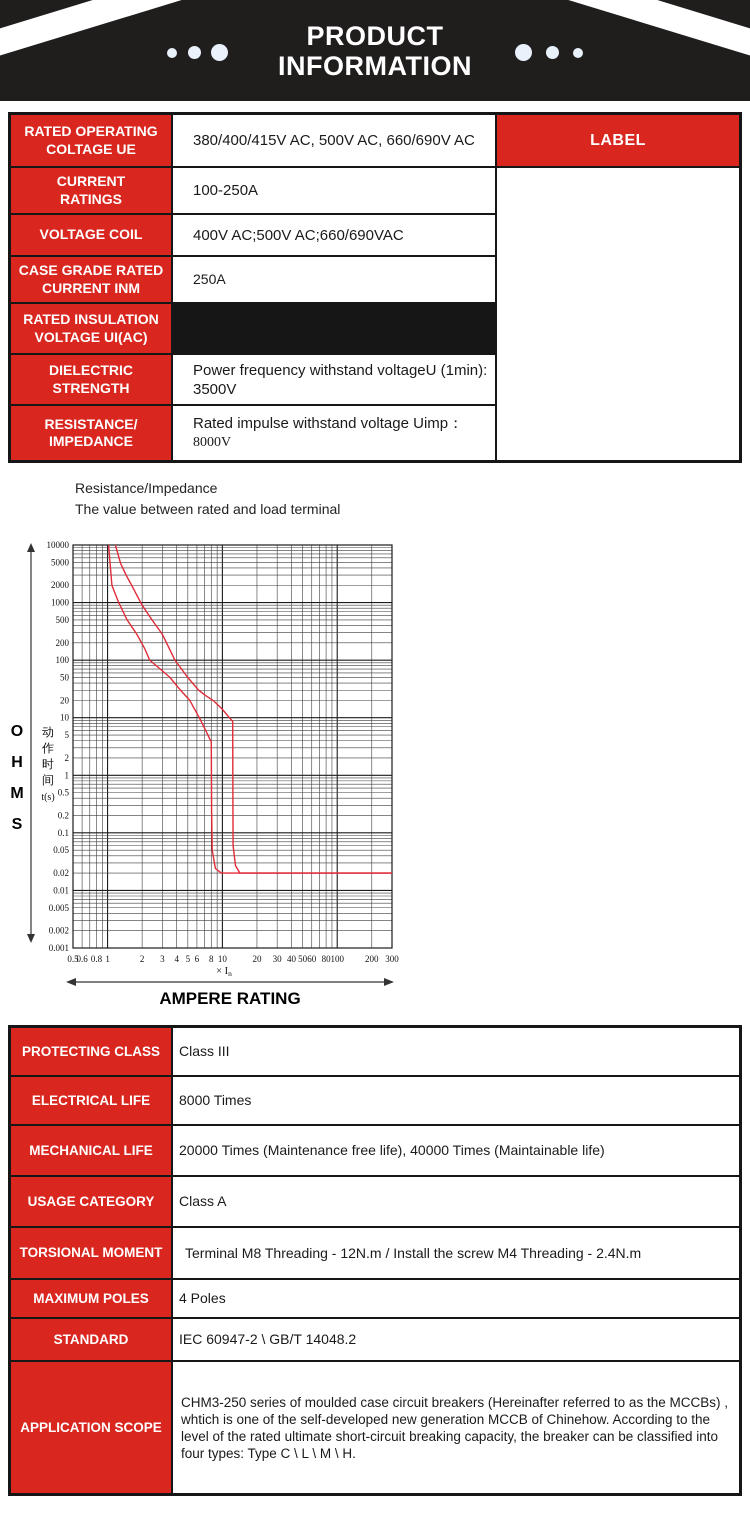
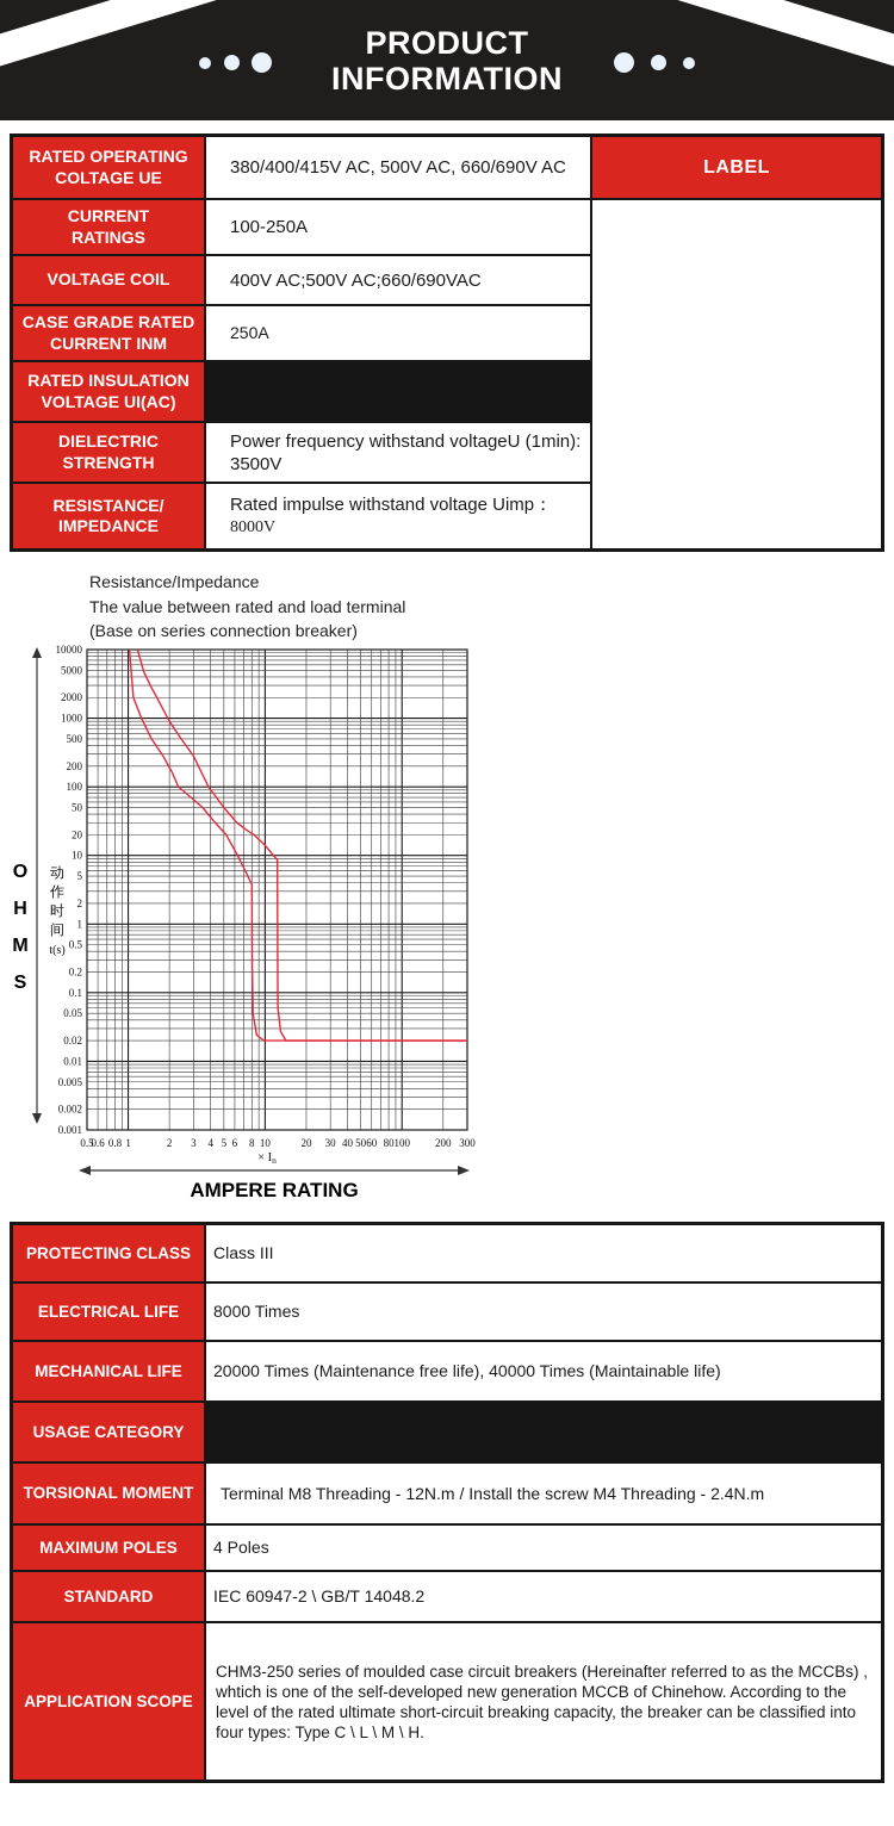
  PRODUCT
  INFORMATION
  RATED OPERATING
  COLTAGE UE
  380/400/415V AC, 500V AC, 660/690V AC
  LABEL
  CURRENT
  RATINGS
  100-250A
  VOLTAGE COIL
  400V AC;500V AC;660/690VAC
  CASE GRADE RATED
  CURRENT INM
  250A
  RATED INSULATION
  VOLTAGE UI(AC)
  DIELECTRIC
  STRENGTH
  Power frequency withstand voltageU (1min):
  3500V
  RESISTANCE/
  IMPEDANCE
  Rated impulse withstand voltage Uimp：
  8000V
  Resistance/Impedance
  The value between rated and load terminal
+ (Base on series connection breaker)
  10000
  5000
  2000
  1000
  500
  200
  100
  50
  20
  10
  5
  2
  1
  0.5
  0.2
  0.1
  0.05
  0.02
  0.01
  0.005
  0.002
  0.001
  0.5
  0.6
  0.8
  1
  2
  3
  4
  5
  6
  8
  10
  20
  30
  40
  50
  60
  80
  100
  200
  300
  O
  H
  M
  S
  动
  作
  时
  间
  t(s)
  × In
  AMPERE RATING
  PROTECTING CLASS
  Class III
  ELECTRICAL LIFE
  8000 Times
  MECHANICAL LIFE
  20000 Times (Maintenance free life), 40000 Times (Maintainable life)
  USAGE CATEGORY
- Class A
  TORSIONAL MOMENT
  Terminal M8 Threading - 12N.m / Install the screw M4 Threading - 2.4N.m
  MAXIMUM POLES
  4 Poles
  STANDARD
  IEC 60947-2 \ GB/T 14048.2
  APPLICATION SCOPE
  CHM3-250 series of moulded case circuit breakers (Hereinafter referred to as the MCCBs) , whtich is one of the self-developed new generation MCCB of Chinehow. According to the level of the rated ultimate short-circuit breaking capacity, the breaker can be classified into four types: Type C \ L \ M \ H.
